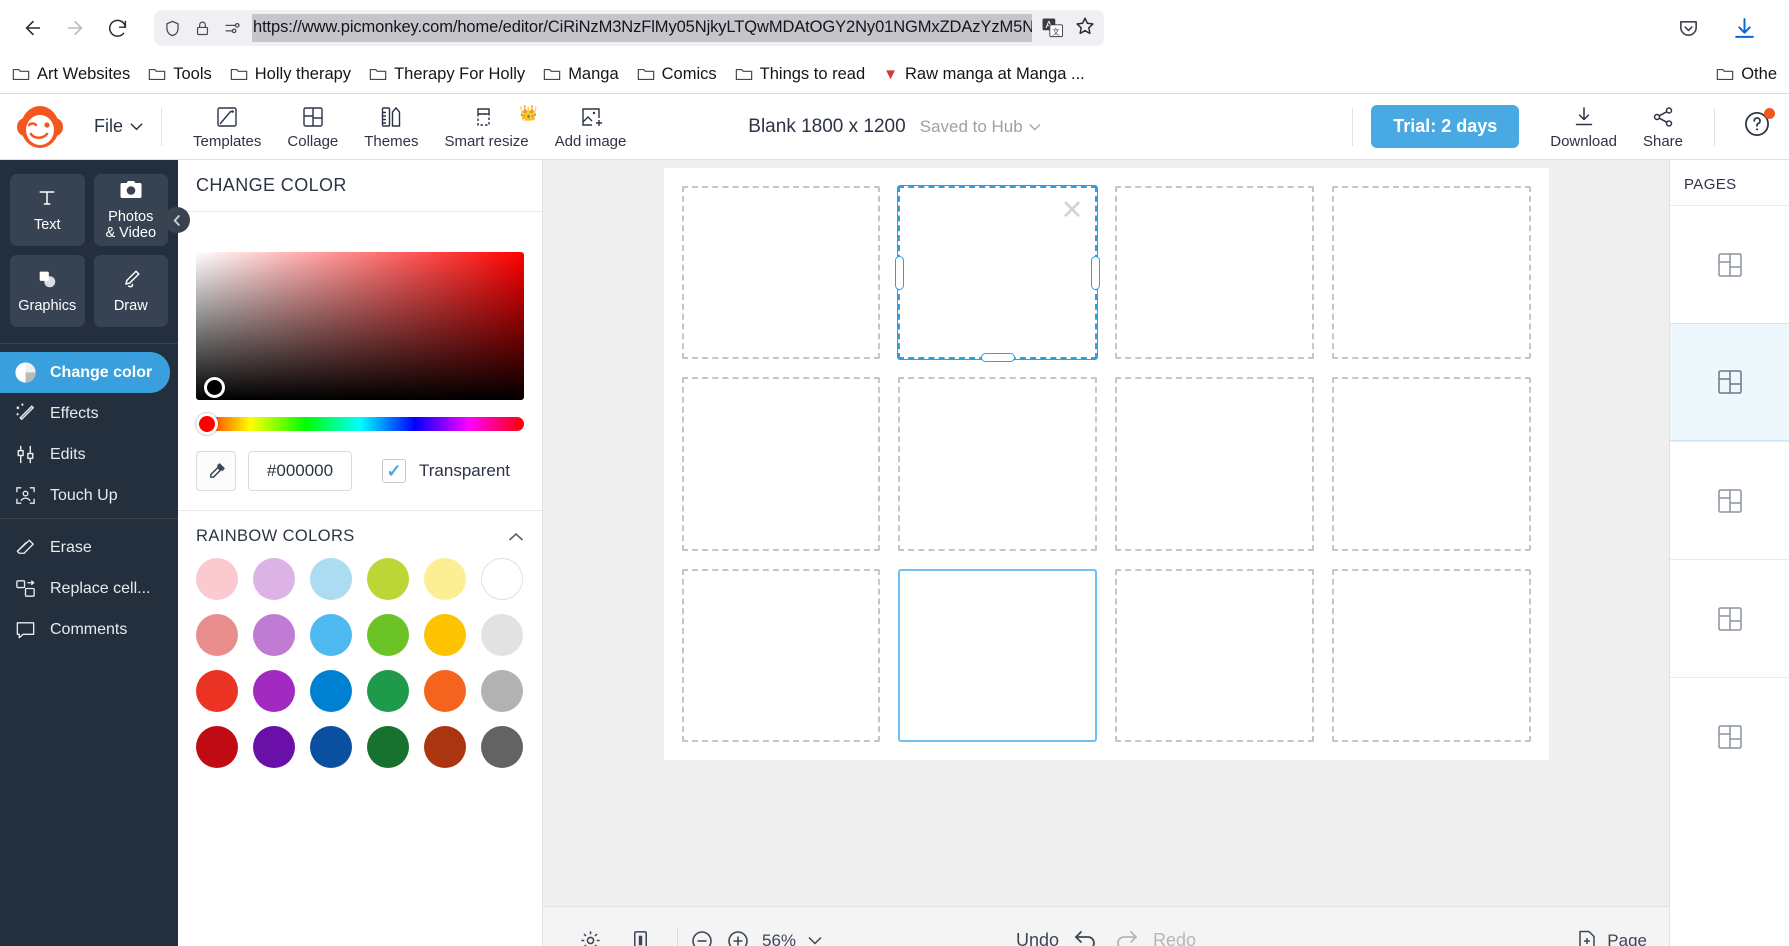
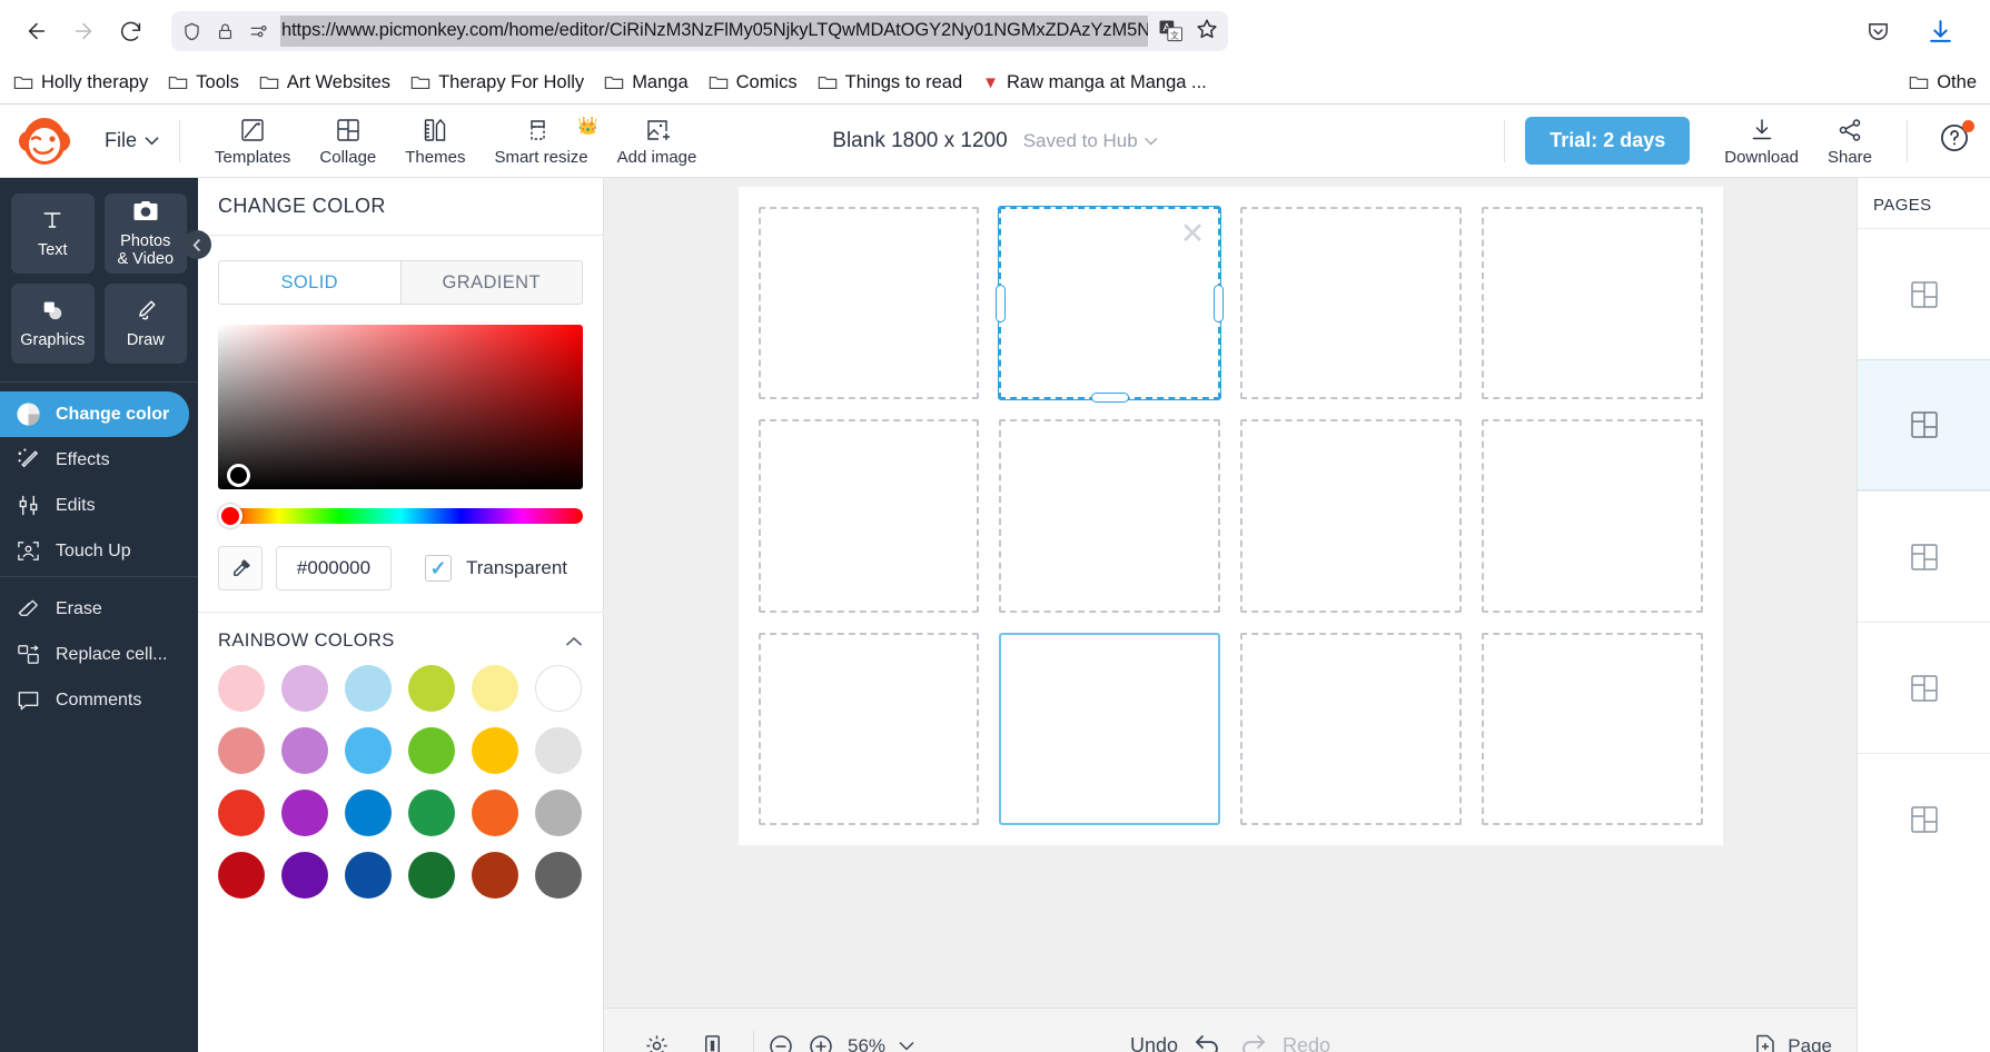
  https://www.picmonkey.com/home/editor/CiRiNzM3NzFlMy05NjkyLTQwMDAtOGY2Ny01NGMxZDAzYzM5N
  A
  文
- Art Websites
+ Holly therapy
  Tools
- Holly therapy
+ Art Websites
  Therapy For Holly
  Manga
  Comics
  Things to read
  ▼
  Raw manga at Manga ...
  Othe
  File
  Templates
  Collage
  Themes
  👑
  Smart resize
  Add image
  Blank 1800 x 1200
  Saved to Hub
  Trial: 2 days
  Download
  Share
  Text
  Photos
  & Video
  Graphics
  Draw
  Change color
  Effects
  Edits
  Touch Up
  Erase
  Replace cell...
  Comments
  CHANGE COLOR
+ SOLID
+ GRADIENT
  #000000
  ✓
  Transparent
  RAINBOW COLORS
  ✕
  56%
  Undo
  Redo
  Page
  PAGES
